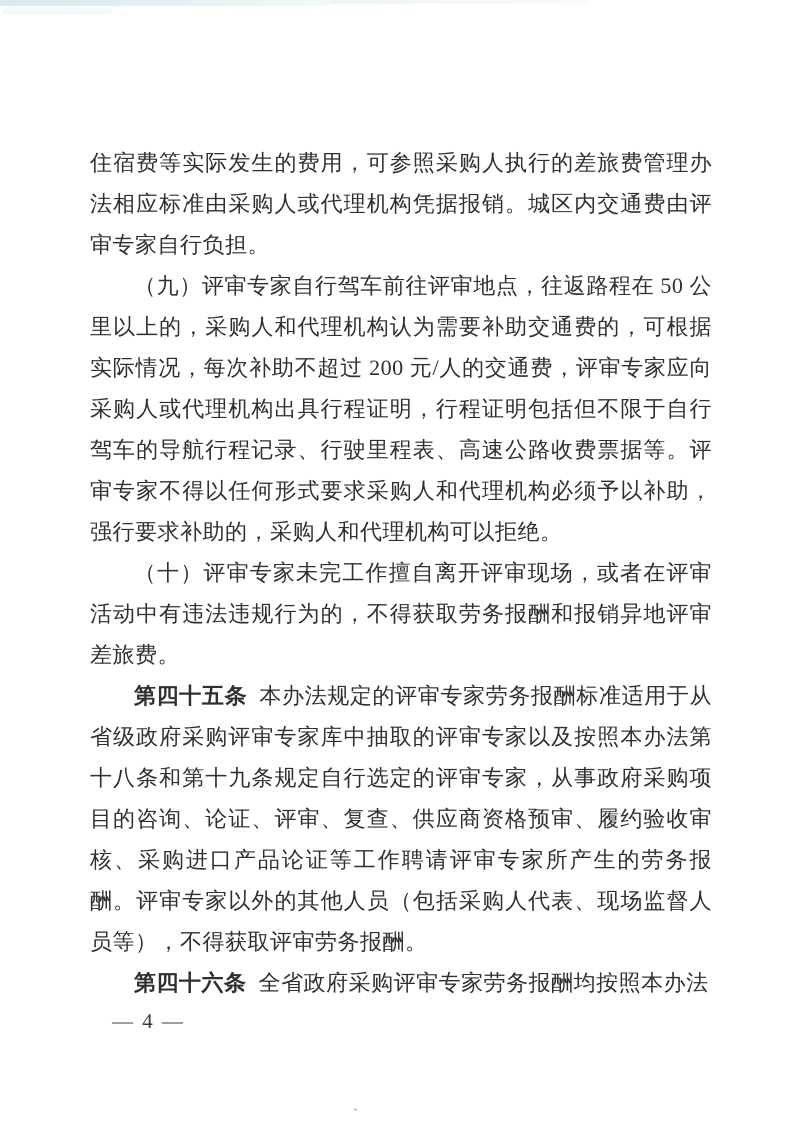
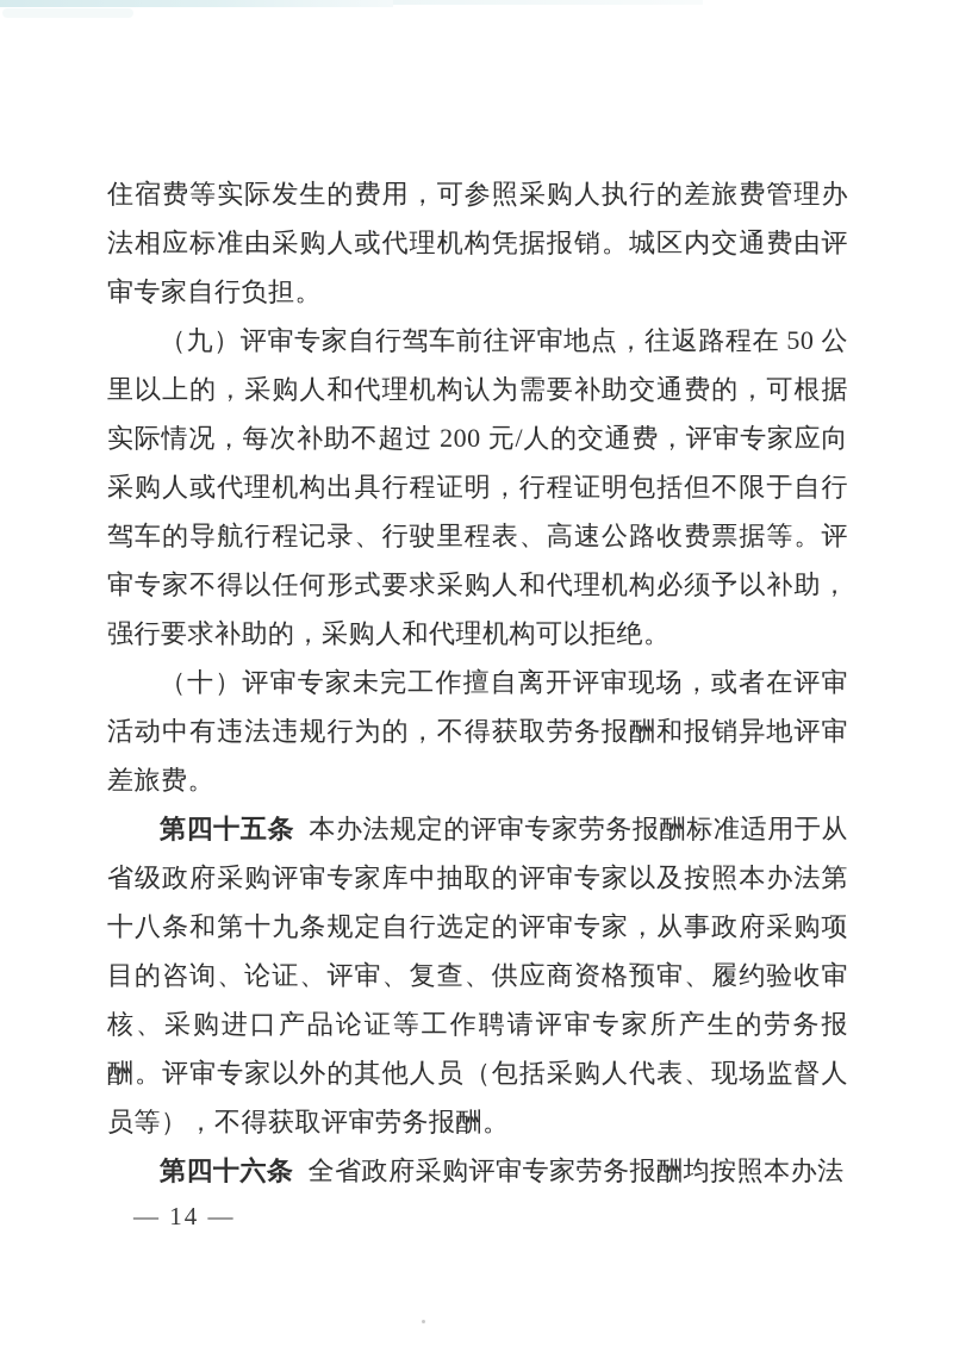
  住宿费等实际发生的费用，可参照采购人执行的差旅费管理办法相应标准由采购人或代理机构凭据报销。城区内交通费由评审专家自行负担。
  （九）评审专家自行驾车前往评审地点，往返路程在 50 公里以上的，采购人和代理机构认为需要补助交通费的，可根据实际情况，每次补助不超过 200 元/人的交通费，评审专家应向采购人或代理机构出具行程证明，行程证明包括但不限于自行驾车的导航行程记录、行驶里程表、高速公路收费票据等。评审专家不得以任何形式要求采购人和代理机构必须予以补助，强行要求补助的，采购人和代理机构可以拒绝。
  （十）评审专家未完工作擅自离开评审现场，或者在评审活动中有违法违规行为的，不得获取劳务报酬和报销异地评审差旅费。
  第四十五条 本办法规定的评审专家劳务报酬标准适用于从省级政府采购评审专家库中抽取的评审专家以及按照本办法第十八条和第十九条规定自行选定的评审专家，从事政府采购项目的咨询、论证、评审、复查、供应商资格预审、履约验收审核、采购进口产品论证等工作聘请评审专家所产生的劳务报酬。评审专家以外的其他人员（包括采购人代表、现场监督人员等），不得获取评审劳务报酬。
  第四十六条 全省政府采购评审专家劳务报酬均按照本办法
- — 4 —
+ — 14 —
